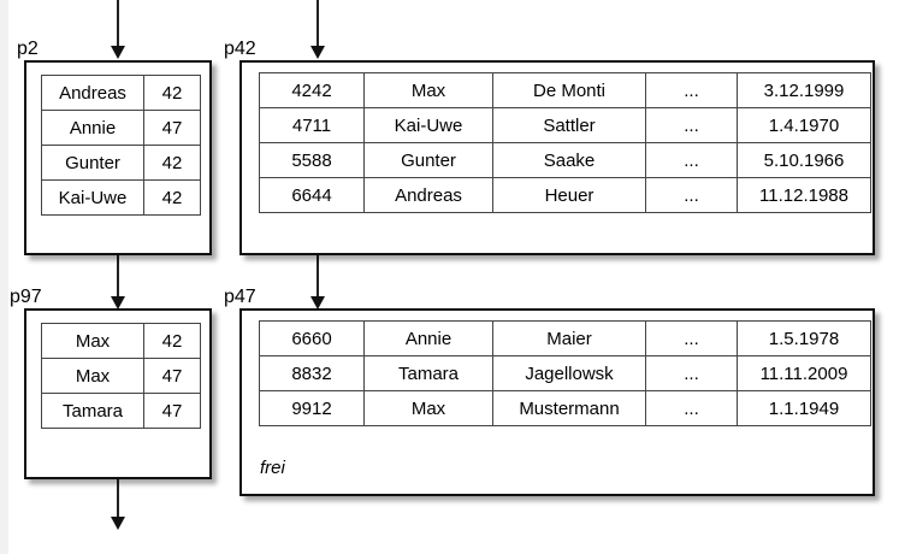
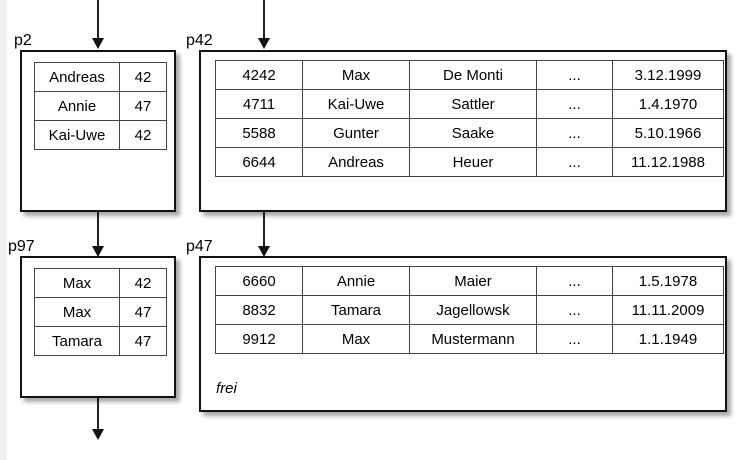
  p2
  Andreas	42
  Annie	47
- Gunter	42
  Kai-Uwe	42
  p42
  4242	Max	De Monti	...	3.12.1999
  4711	Kai-Uwe	Sattler	...	1.4.1970
  5588	Gunter	Saake	...	5.10.1966
  6644	Andreas	Heuer	...	11.12.1988
  p97
  Max	42
  Max	47
  Tamara	47
  p47
  6660	Annie	Maier	...	1.5.1978
  8832	Tamara	Jagellowsk	...	11.11.2009
  9912	Max	Mustermann	...	1.1.1949
  frei
